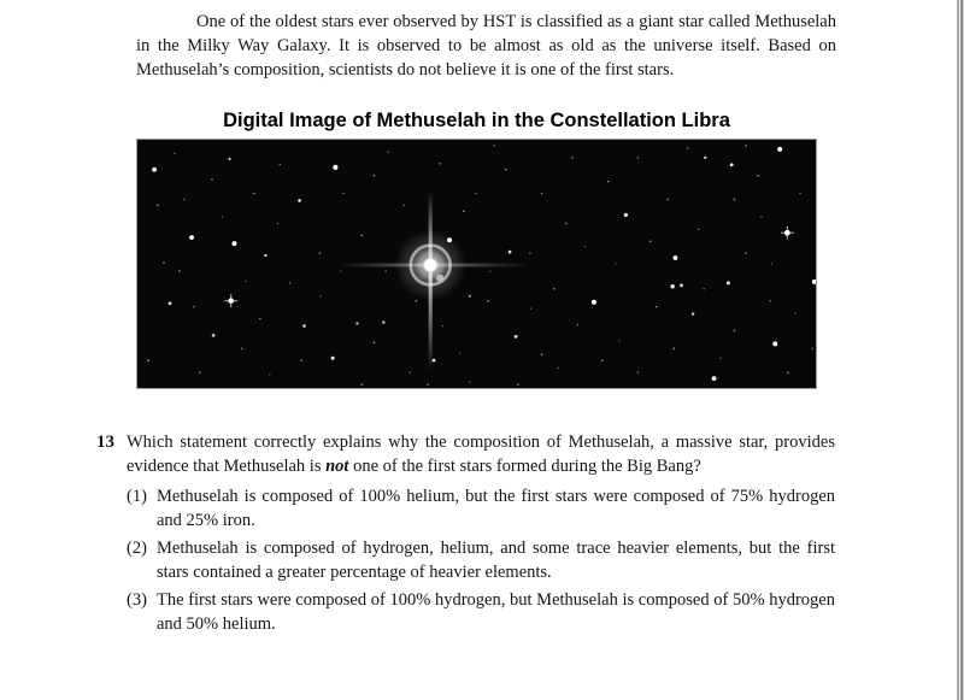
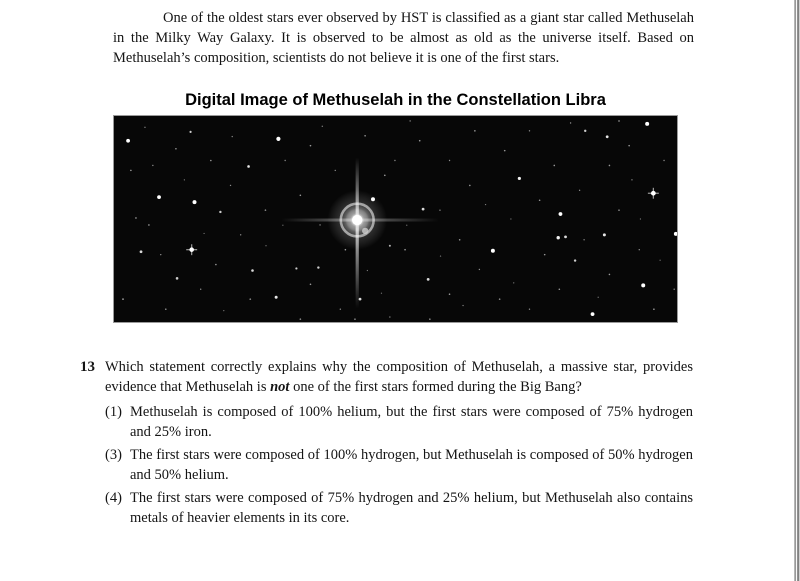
  One of the oldest stars ever observed by HST is classified as a giant star called Methuselah in the Milky Way Galaxy. It is observed to be almost as old as the universe itself. Based on Methuselah’s composition, scientists do not believe it is one of the first stars.
  Digital Image of Methuselah in the Constellation Libra
  13
  Which statement correctly explains why the composition of Methuselah, a massive star, provides evidence that Methuselah is not one of the first stars formed during the Big Bang?
  (1)
  Methuselah is composed of 100% helium, but the first stars were composed of 75% hydrogen and 25% iron.
- (2)
- Methuselah is composed of hydrogen, helium, and some trace heavier elements, but the first stars contained a greater percentage of heavier elements.
  (3)
  The first stars were composed of 100% hydrogen, but Methuselah is composed of 50% hydrogen and 50% helium.
+ (4)
+ The first stars were composed of 75% hydrogen and 25% helium, but Methuselah also contains metals of heavier elements in its core.
